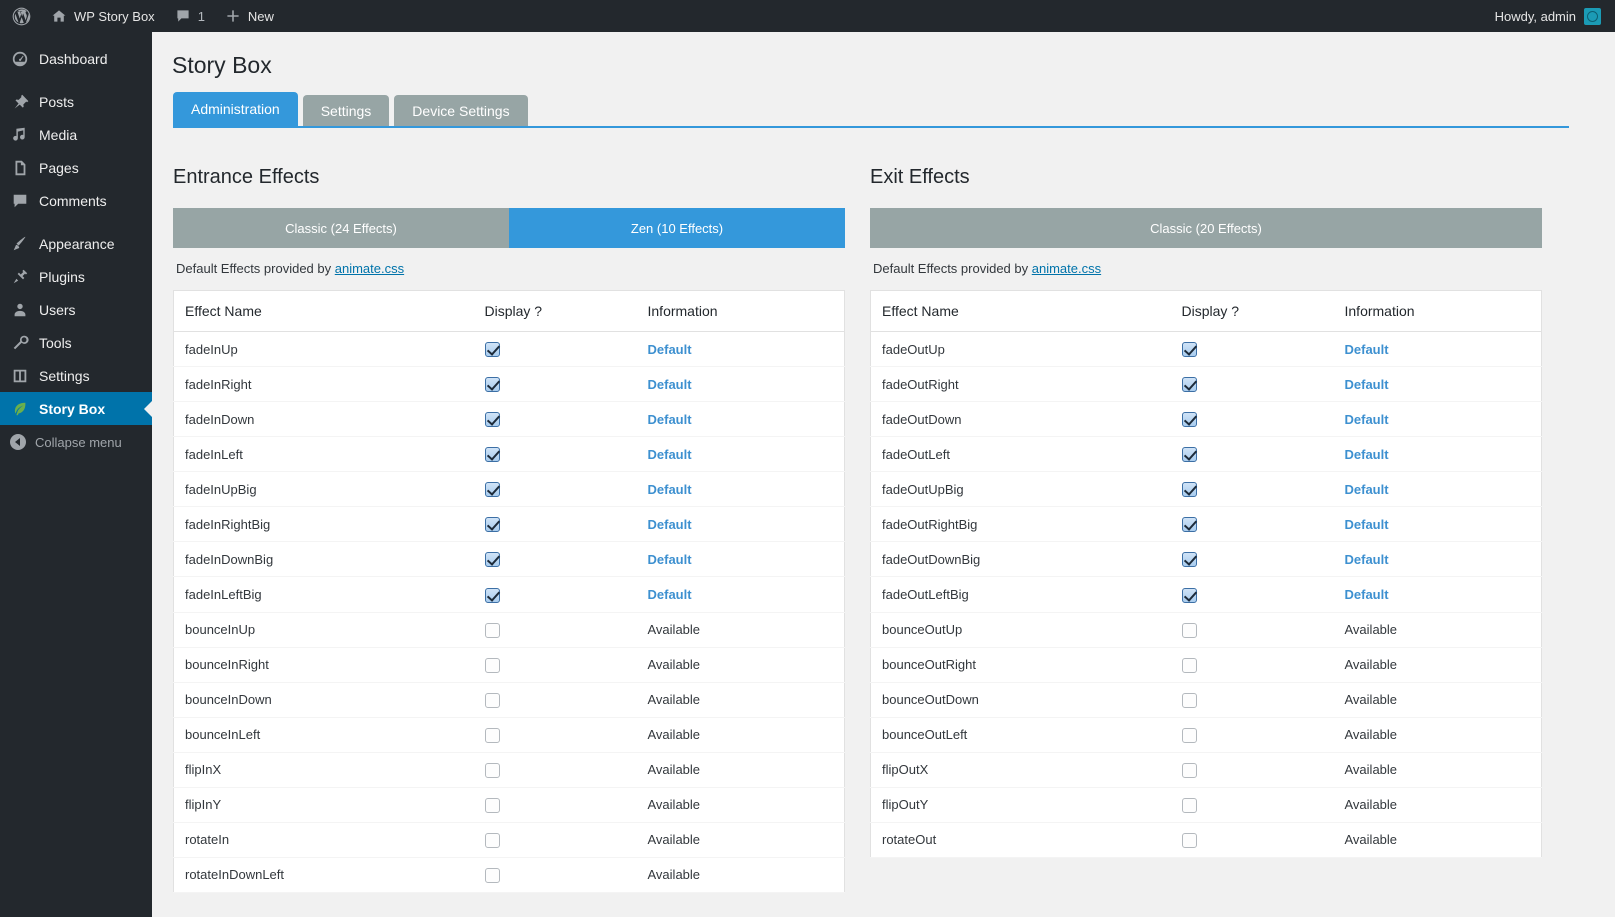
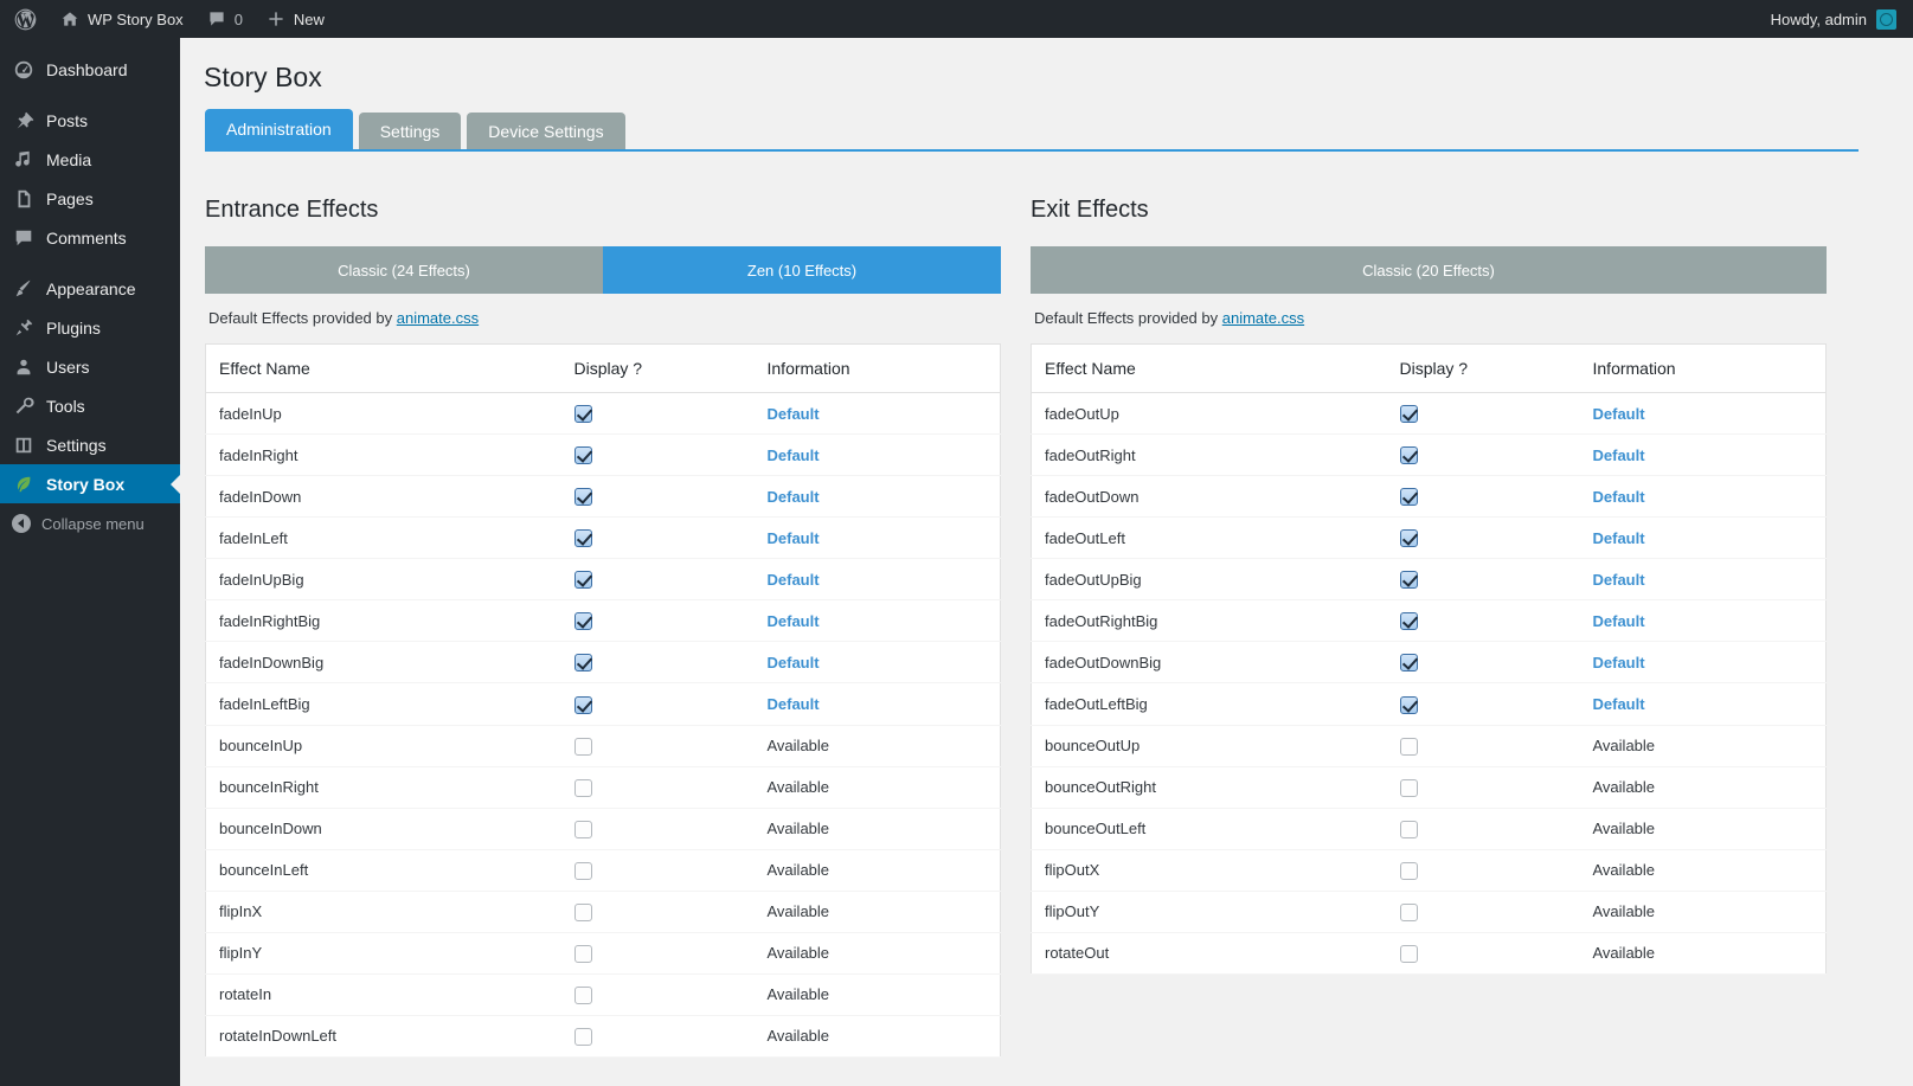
  WP Story Box
- 1
+ 0
  New
  Howdy, admin
  Dashboard
  Posts
  Media
  Pages
  Comments
  Appearance
  Plugins
  Users
  Tools
  Settings
  Story Box
  Collapse menu
  Story Box
  Administration
  Settings
  Device Settings
  Entrance Effects
  Classic (24 Effects)
  Zen (10 Effects)
  Default Effects provided by animate.css
  Effect Name	Display ?	Information
  fadeInUp		Default
  fadeInRight		Default
  fadeInDown		Default
  fadeInLeft		Default
  fadeInUpBig		Default
  fadeInRightBig		Default
  fadeInDownBig		Default
  fadeInLeftBig		Default
  bounceInUp		Available
  bounceInRight		Available
  bounceInDown		Available
  bounceInLeft		Available
  flipInX		Available
  flipInY		Available
  rotateIn		Available
  rotateInDownLeft		Available
  Exit Effects
  Classic (20 Effects)
  Default Effects provided by animate.css
  Effect Name	Display ?	Information
  fadeOutUp		Default
  fadeOutRight		Default
  fadeOutDown		Default
  fadeOutLeft		Default
  fadeOutUpBig		Default
  fadeOutRightBig		Default
  fadeOutDownBig		Default
  fadeOutLeftBig		Default
  bounceOutUp		Available
  bounceOutRight		Available
- bounceOutDown		Available
  bounceOutLeft		Available
  flipOutX		Available
  flipOutY		Available
  rotateOut		Available
